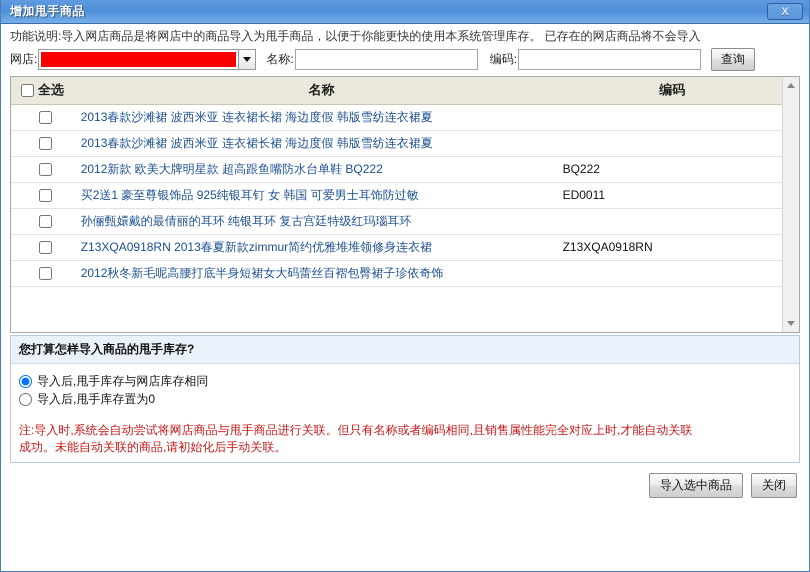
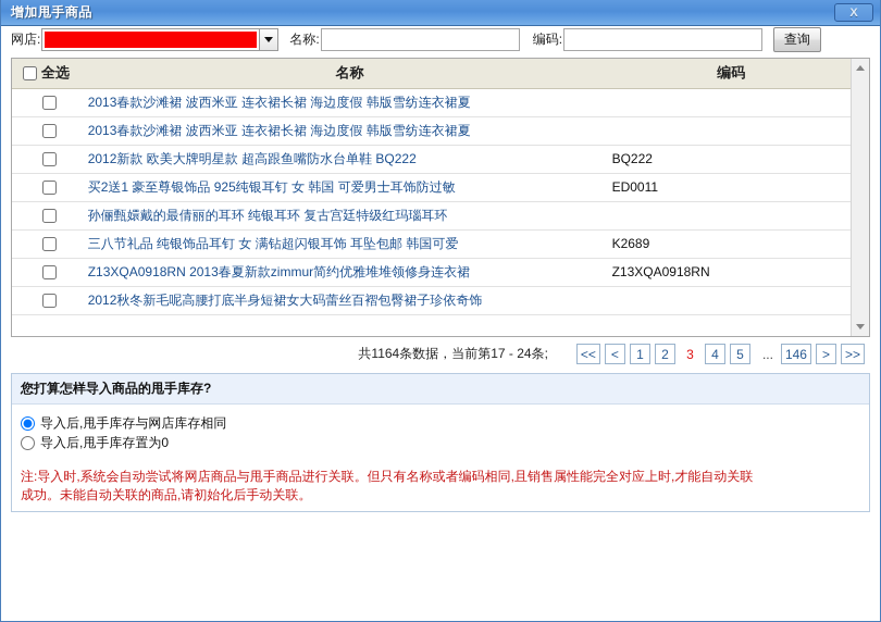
  增加甩手商品
  X
- 功能说明:导入网店商品是将网店中的商品导入为甩手商品，以便于你能更快的使用本系统管理库存。 已存在的网店商品将不会导入
  网店:
  名称:
  编码:
  查询
  全选	名称	编码
  	2013春款沙滩裙 波西米亚 连衣裙长裙 海边度假 韩版雪纺连衣裙夏
  	2013春款沙滩裙 波西米亚 连衣裙长裙 海边度假 韩版雪纺连衣裙夏
  	2012新款 欧美大牌明星款 超高跟鱼嘴防水台单鞋 BQ222	BQ222
  	买2送1 豪至尊银饰品 925纯银耳钉 女 韩国 可爱男士耳饰防过敏	ED0011
  	孙俪甄嬛戴的最倩丽的耳环 纯银耳环 复古宫廷特级红玛瑙耳环
+ 	三八节礼品 纯银饰品耳钉 女 满钻超闪银耳饰 耳坠包邮 韩国可爱	K2689
  	Z13XQA0918RN 2013春夏新款zimmur简约优雅堆堆领修身连衣裙	Z13XQA0918RN
  	2012秋冬新毛呢高腰打底半身短裙女大码蕾丝百褶包臀裙子珍依奇饰
+ 共1164条数据，当前第17 - 24条;
+ <<
+ <
+ 1 2 3 4 5
+ ...
+ 146
+ >
+ >>
  您打算怎样导入商品的甩手库存?
  导入后,甩手库存与网店库存相同
  导入后,甩手库存置为0
  注:导入时,系统会自动尝试将网店商品与甩手商品进行关联。但只有名称或者编码相同,且销售属性能完全对应上时,才能自动关联
  成功。未能自动关联的商品,请初始化后手动关联。
- 导入选中商品
- 关闭
